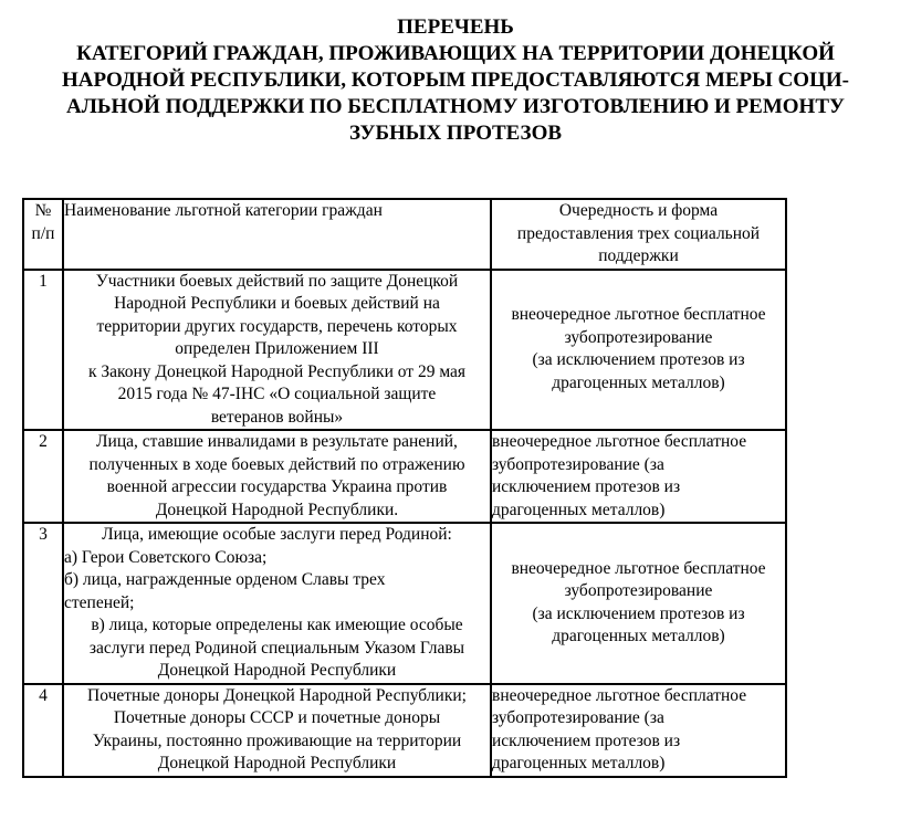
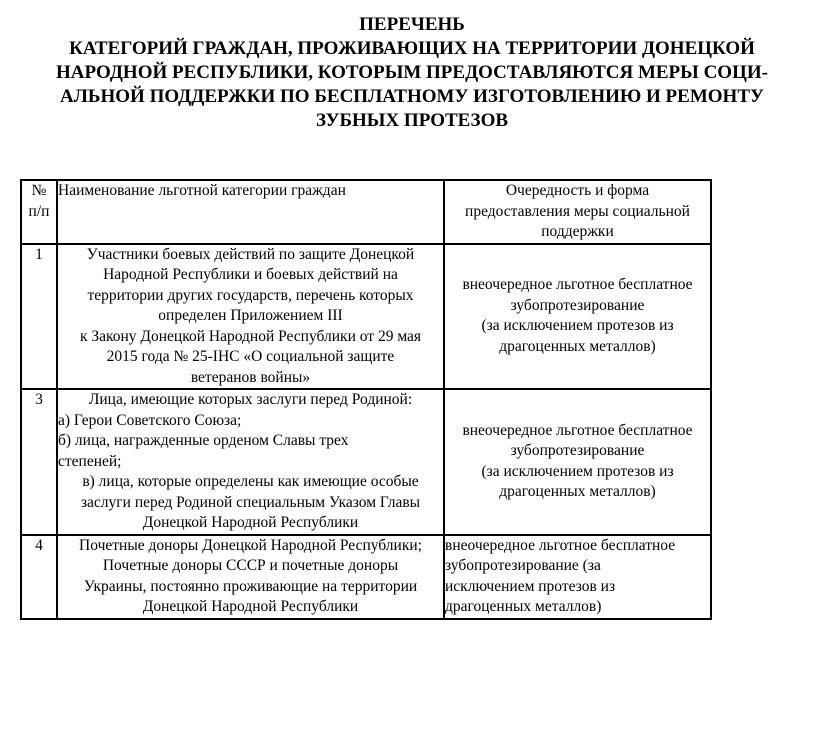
  ПЕРЕЧЕНЬ
  КАТЕГОРИЙ ГРАЖДАН, ПРОЖИВАЮЩИХ НА ТЕРРИТОРИИ ДОНЕЦКОЙ
  НАРОДНОЙ РЕСПУБЛИКИ, КОТОРЫМ ПРЕДОСТАВЛЯЮТСЯ МЕРЫ СОЦИ-
  АЛЬНОЙ ПОДДЕРЖКИ ПО БЕСПЛАТНОМУ ИЗГОТОВЛЕНИЮ И РЕМОНТУ
  ЗУБНЫХ ПРОТЕЗОВ
- № п/п	Наименование льготной категории граждан	Очередность и форма предоставления трех социальной поддержки
+ № п/п	Наименование льготной категории граждан	Очередность и форма предоставления меры социальной поддержки
- 1	Участники боевых действий по защите Донецкой Народной Республики и боевых действий на территории других государств, перечень которых определен Приложением III к Закону Донецкой Народной Республики от 29 мая 2015 года № 47-ІНС «О социальной защите ветеранов войны»	внеочередное льготное бесплатное зубопротезирование (за исключением протезов из драгоценных металлов)
+ 1	Участники боевых действий по защите Донецкой Народной Республики и боевых действий на территории других государств, перечень которых определен Приложением III к Закону Донецкой Народной Республики от 29 мая 2015 года № 25-ІНС «О социальной защите ветеранов войны»	внеочередное льготное бесплатное зубопротезирование (за исключением протезов из драгоценных металлов)
- 2	Лица, ставшие инвалидами в результате ранений, полученных в ходе боевых действий по отражению военной агрессии государства Украина против Донецкой Народной Республики.	внеочередное льготное бесплатное зубопротезирование (за исключением протезов из драгоценных металлов)
- 3	Лица, имеющие особые заслуги перед Родиной:а) Герои Советского Союза; б) лица, награжденные орденом Славы трех степеней;в) лица, которые определены как имеющие особые заслуги перед Родиной специальным Указом Главы Донецкой Народной Республики	внеочередное льготное бесплатное зубопротезирование (за исключением протезов из драгоценных металлов)
+ 3	Лица, имеющие которых заслуги перед Родиной:а) Герои Советского Союза; б) лица, награжденные орденом Славы трех степеней;в) лица, которые определены как имеющие особые заслуги перед Родиной специальным Указом Главы Донецкой Народной Республики	внеочередное льготное бесплатное зубопротезирование (за исключением протезов из драгоценных металлов)
  4	Почетные доноры Донецкой Народной Республики; Почетные доноры СССР и почетные доноры Украины, постоянно проживающие на территории Донецкой Народной Республики	внеочередное льготное бесплатное зубопротезирование (за исключением протезов из драгоценных металлов)
